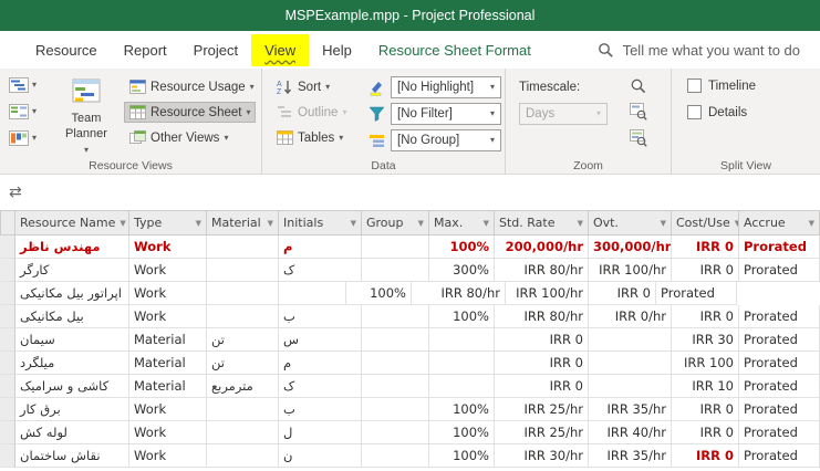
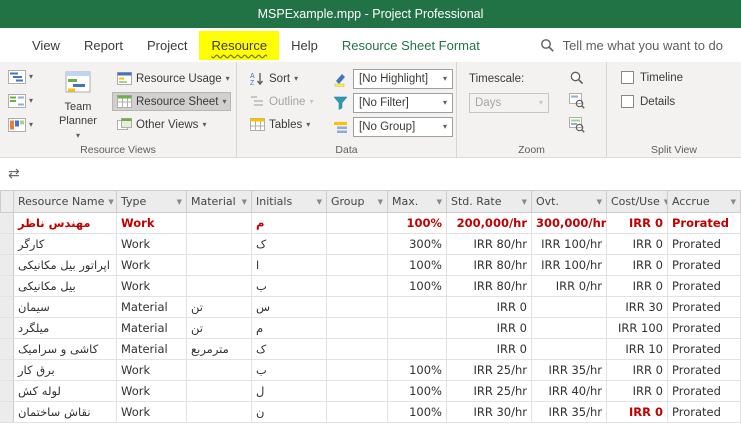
  MSPExample.mpp - Project Professional
- Resource
+ View
  Report
  Project
- View
+ Resource
  Help
  Resource Sheet Format
  Tell me what you want to do
  ▾
  ▾
  ▾
  Team Planner
  ▾
  Resource Usage
  ▾
  Resource Sheet
  ▾
  Other Views
  ▾
  Resource Views
  Sort
  ▾
  Outline
  ▾
  Tables
  ▾
  [No Highlight]
  ▾
  [No Filter]
  ▾
  [No Group]
  ▾
  Data
  Timescale:
  Days
  ▾
  Zoom
  Timeline
  Details
  Split View
  ⇄
  Resource Name
  ▼
  Type
  ▼
  Material
  ▼
  Initials
  ▼
  Group
  ▼
  Max.
  ▼
  Std. Rate
  ▼
  Ovt.
  ▼
  Cost/Use
  ▼
  Accrue
  ▼
  مهندس ناظر
  Work
  م
  100%
  200,000/hr
  300,000/hr
  IRR 0
  Prorated
  کارگر
  Work
  ک
  300%
  IRR 80/hr
  IRR 100/hr
  IRR 0
  Prorated
  اپراتور بیل مکانیکی
  Work
+ ا
  100%
  IRR 80/hr
  IRR 100/hr
  IRR 0
  Prorated
  بیل مکانیکی
  Work
  ب
  100%
  IRR 80/hr
  IRR 0/hr
  IRR 0
  Prorated
  سیمان
  Material
  تن
  س
  IRR 0
  IRR 30
  Prorated
  میلگرد
  Material
  تن
  م
  IRR 0
  IRR 100
  Prorated
  کاشی و سرامیک
  Material
  مترمربع
  ک
  IRR 0
  IRR 10
  Prorated
  برق کار
  Work
  ب
  100%
  IRR 25/hr
  IRR 35/hr
  IRR 0
  Prorated
  لوله کش
  Work
  ل
  100%
  IRR 25/hr
  IRR 40/hr
  IRR 0
  Prorated
  نقاش ساختمان
  Work
  ن
  100%
  IRR 30/hr
  IRR 35/hr
  IRR 0
  Prorated
